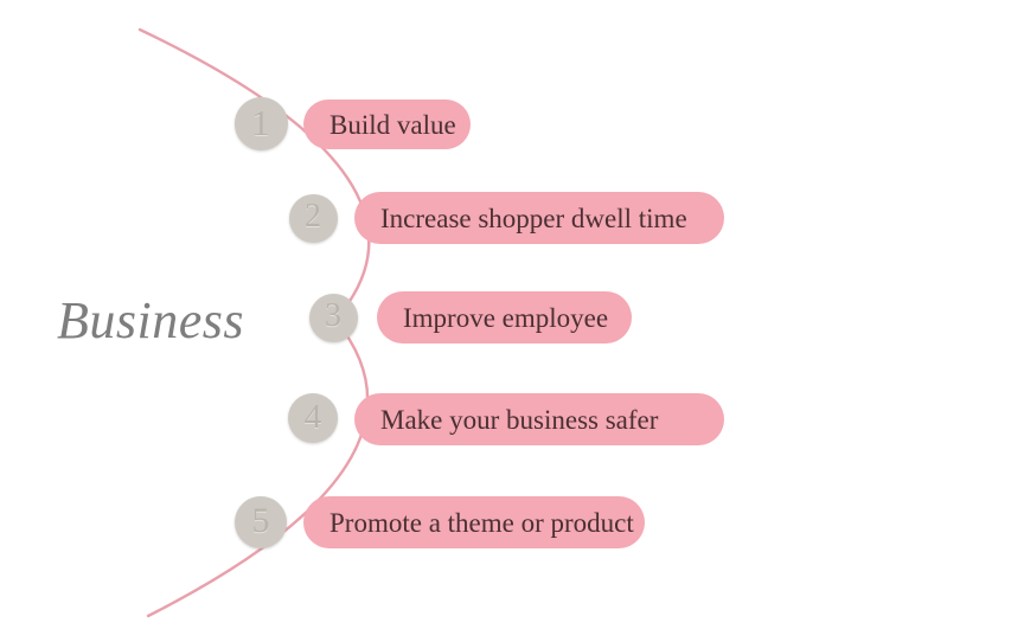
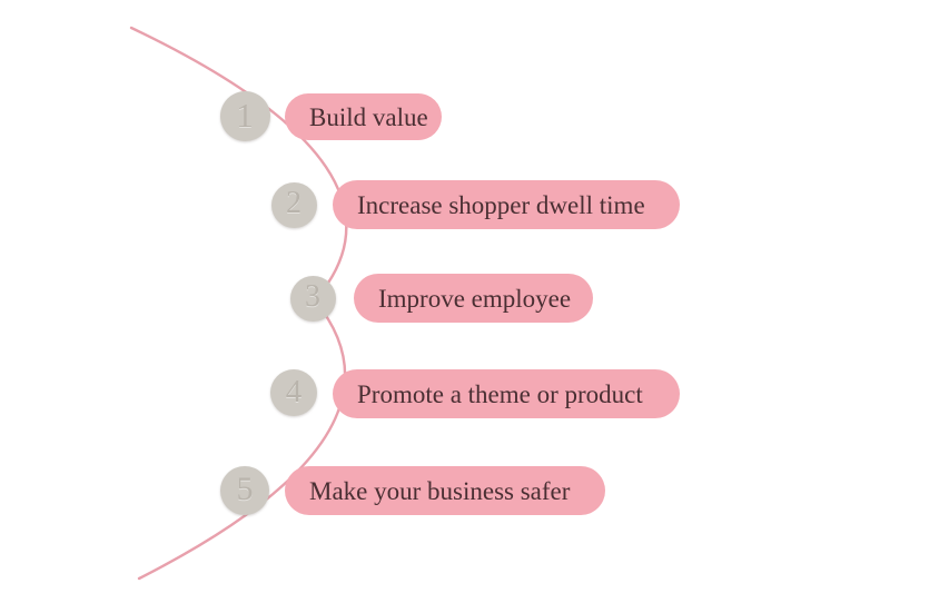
- Business
  1
  Build value
  2
  Increase shopper dwell time
  3
  Improve employee
  4
- Make your business safer
+ Promote a theme or product
  5
- Promote a theme or product
+ Make your business safer
